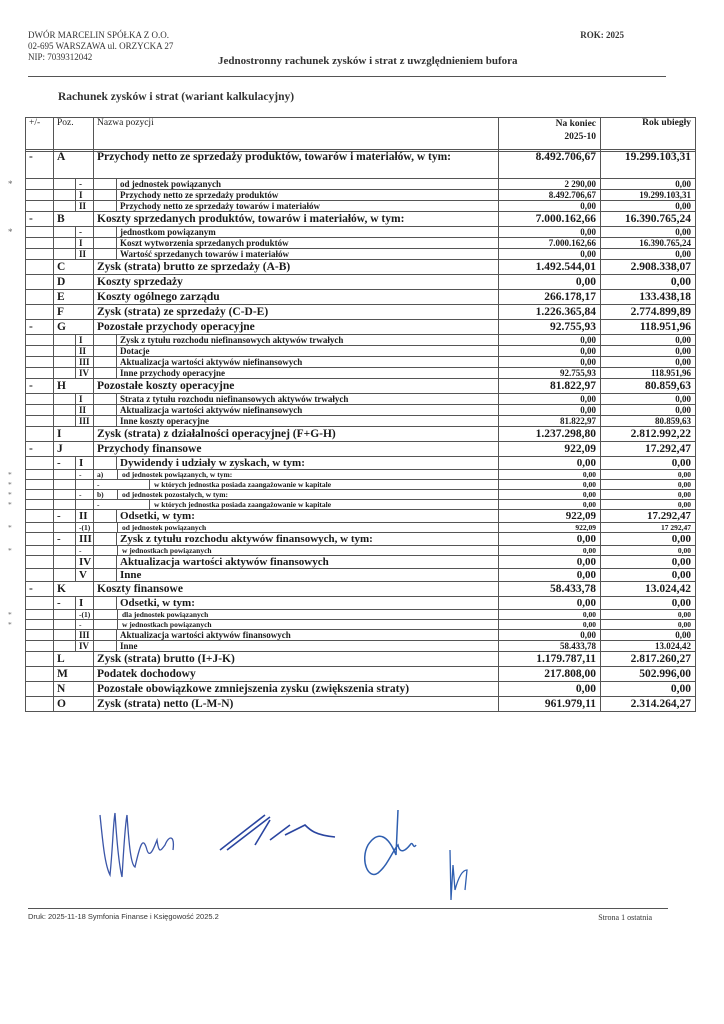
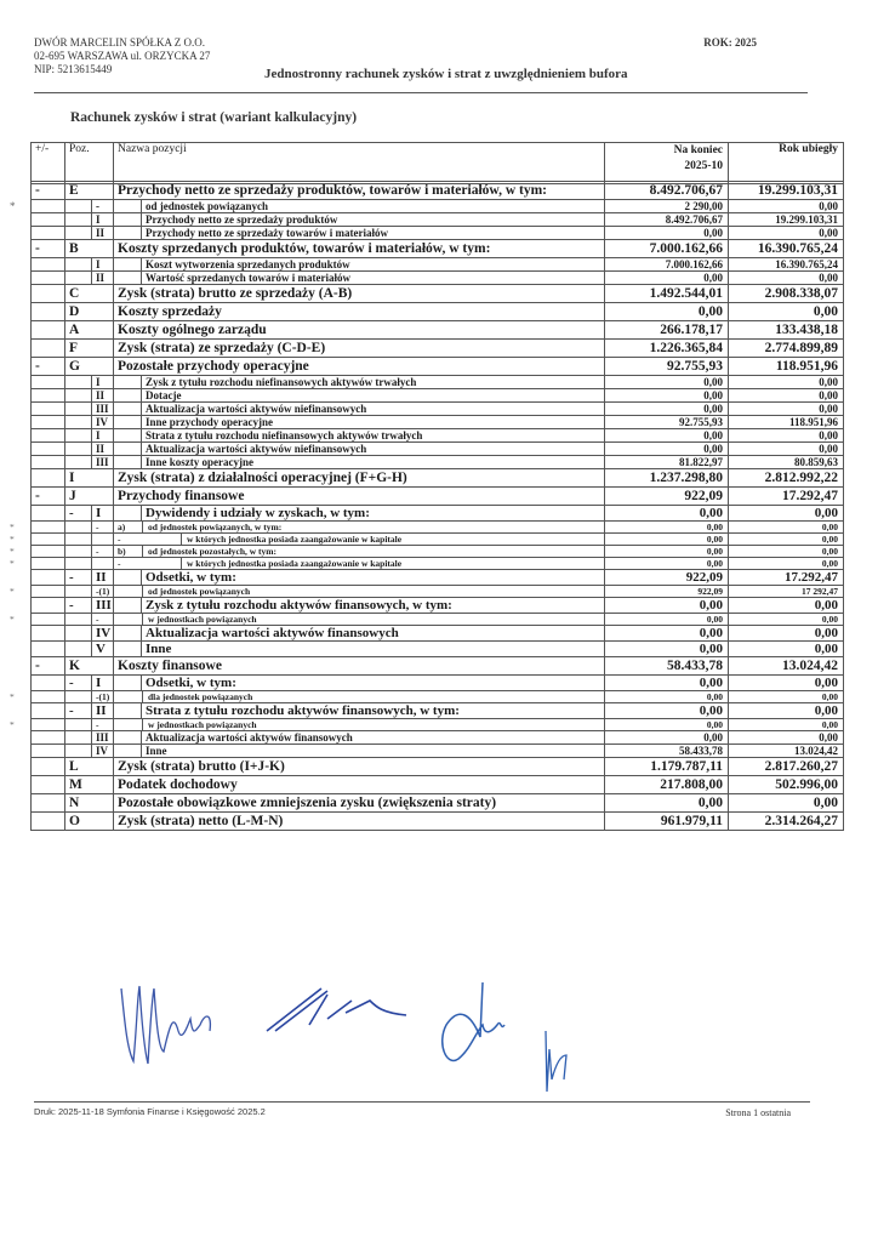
  DWÓR MARCELIN SPÓŁKA Z O.O.
  02-695 WARSZAWA ul. ORZYCKA 27
- NIP: 7039312042
+ NIP: 5213615449
  ROK: 2025
  Jednostronny rachunek zysków i strat z uwzględnieniem bufora
  Rachunek zysków i strat (wariant kalkulacyjny)
  +/-	Poz.	Nazwa pozycji	Na koniec 2025-10	Rok ubiegły
- -	A	Przychody netto ze sprzedaży produktów, towarów i materiałów, w tym:	8.492.706,67	19.299.103,31
+ -	E	Przychody netto ze sprzedaży produktów, towarów i materiałów, w tym:	8.492.706,67	19.299.103,31
  *	-	od jednostek powiązanych	2 290,00	0,00
  	I	Przychody netto ze sprzedaży produktów	8.492.706,67	19.299.103,31
  	II	Przychody netto ze sprzedaży towarów i materiałów	0,00	0,00
  -	B	Koszty sprzedanych produktów, towarów i materiałów, w tym:	7.000.162,66	16.390.765,24
- *	-	jednostkom powiązanym	0,00	0,00
  	I	Koszt wytworzenia sprzedanych produktów	7.000.162,66	16.390.765,24
  	II	Wartość sprzedanych towarów i materiałów	0,00	0,00
  	C	Zysk (strata) brutto ze sprzedaży (A-B)	1.492.544,01	2.908.338,07
  	D	Koszty sprzedaży	0,00	0,00
- 	E	Koszty ogólnego zarządu	266.178,17	133.438,18
+ 	A	Koszty ogólnego zarządu	266.178,17	133.438,18
  	F	Zysk (strata) ze sprzedaży (C-D-E)	1.226.365,84	2.774.899,89
  -	G	Pozostałe przychody operacyjne	92.755,93	118.951,96
  	I	Zysk z tytułu rozchodu niefinansowych aktywów trwałych	0,00	0,00
  	II	Dotacje	0,00	0,00
  	III	Aktualizacja wartości aktywów niefinansowych	0,00	0,00
  	IV	Inne przychody operacyjne	92.755,93	118.951,96
- -	H	Pozostałe koszty operacyjne	81.822,97	80.859,63
  	I	Strata z tytułu rozchodu niefinansowych aktywów trwałych	0,00	0,00
  	II	Aktualizacja wartości aktywów niefinansowych	0,00	0,00
  	III	Inne koszty operacyjne	81.822,97	80.859,63
  	I	Zysk (strata) z działalności operacyjnej (F+G-H)	1.237.298,80	2.812.992,22
  -	J	Przychody finansowe	922,09	17.292,47
  	- I	Dywidendy i udziały w zyskach, w tym:	0,00	0,00
  *	-	a) od jednostek powiązanych, w tym:	0,00	0,00
  *		- w których jednostka posiada zaangażowanie w kapitale	0,00	0,00
  *	-	b) od jednostek pozostałych, w tym:	0,00	0,00
  *		- w których jednostka posiada zaangażowanie w kapitale	0,00	0,00
  	- II	Odsetki, w tym:	922,09	17.292,47
  *	-(1)	od jednostek powiązanych	922,09	17 292,47
  	- III	Zysk z tytułu rozchodu aktywów finansowych, w tym:	0,00	0,00
  *	-	w jednostkach powiązanych	0,00	0,00
  	IV	Aktualizacja wartości aktywów finansowych	0,00	0,00
  	V	Inne	0,00	0,00
  -	K	Koszty finansowe	58.433,78	13.024,42
  	- I	Odsetki, w tym:	0,00	0,00
  *	-(1)	dla jednostek powiązanych	0,00	0,00
+ 	- II	Strata z tytułu rozchodu aktywów finansowych, w tym:	0,00	0,00
  *	-	w jednostkach powiązanych	0,00	0,00
  	III	Aktualizacja wartości aktywów finansowych	0,00	0,00
  	IV	Inne	58.433,78	13.024,42
  	L	Zysk (strata) brutto (I+J-K)	1.179.787,11	2.817.260,27
  	M	Podatek dochodowy	217.808,00	502.996,00
  	N	Pozostałe obowiązkowe zmniejszenia zysku (zwiększenia straty)	0,00	0,00
  	O	Zysk (strata) netto (L-M-N)	961.979,11	2.314.264,27
  Druk: 2025-11-18 Symfonia Finanse i Księgowość 2025.2
  Strona 1 ostatnia
